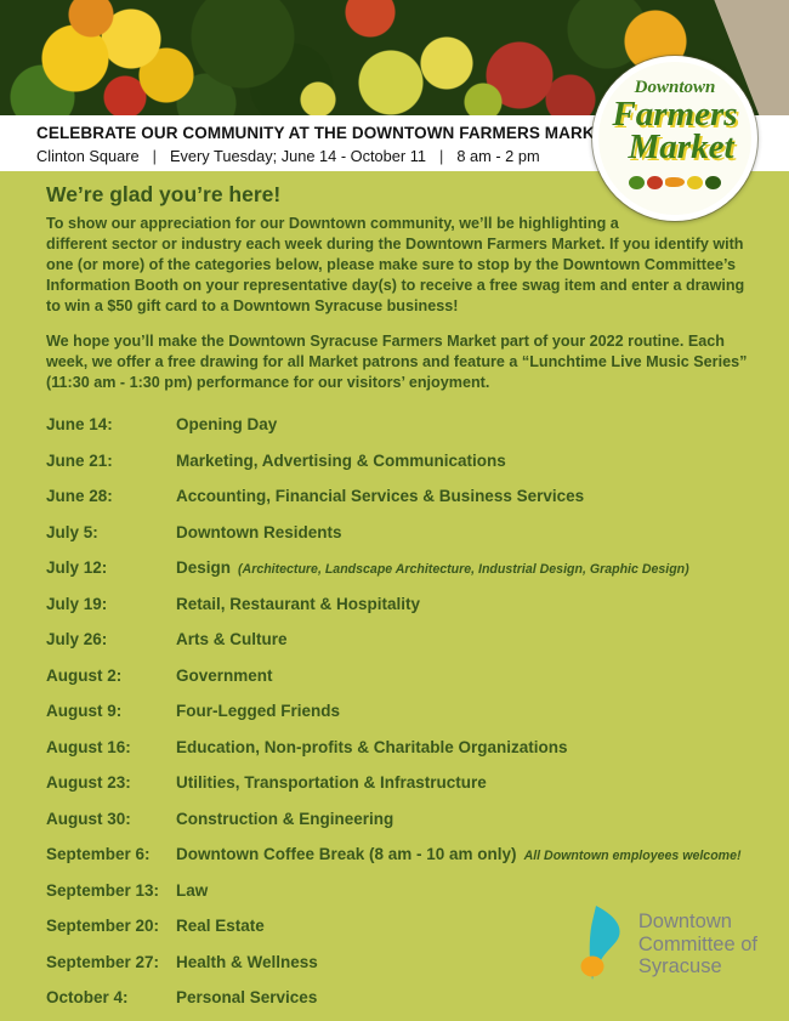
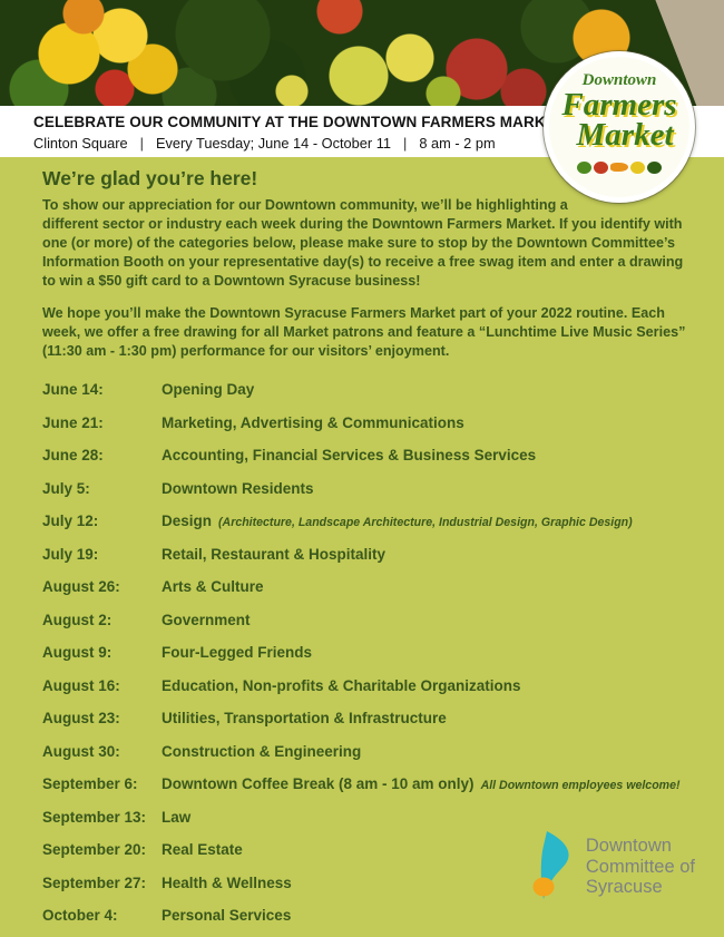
  CELEBRATE OUR COMMUNITY AT THE DOWNTOWN FARMERS MARK
  Clinton Square | Every Tuesday; June 14 - October 11 | 8 am - 2 pm
  Downtown
  Farmers
  Market
  We’re glad you’re here!
  To show our appreciation for our Downtown community, we’ll be highlighting a different sector or industry each week during the Downtown Farmers Market. If you identify with one (or more) of the categories below, please make sure to stop by the Downtown Committee’s Information Booth on your representative day(s) to receive a free swag item and enter a drawing to win a $50 gift card to a Downtown Syracuse business!
  We hope you’ll make the Downtown Syracuse Farmers Market part of your 2022 routine. Each week, we offer a free drawing for all Market patrons and feature a “Lunchtime Live Music Series” (11:30 am - 1:30 pm) performance for our visitors’ enjoyment.
  June 14:
  Opening Day
  June 21:
  Marketing, Advertising & Communications
  June 28:
  Accounting, Financial Services & Business Services
  July 5:
  Downtown Residents
  July 12:
  Design (Architecture, Landscape Architecture, Industrial Design, Graphic Design)
  July 19:
  Retail, Restaurant & Hospitality
- July 26:
+ August 26:
  Arts & Culture
  August 2:
  Government
  August 9:
  Four-Legged Friends
  August 16:
  Education, Non-profits & Charitable Organizations
  August 23:
  Utilities, Transportation & Infrastructure
  August 30:
  Construction & Engineering
  September 6:
  Downtown Coffee Break (8 am - 10 am only) All Downtown employees welcome!
  September 13:
  Law
  September 20:
  Real Estate
  September 27:
  Health & Wellness
  October 4:
  Personal Services
  Downtown
  Committee of
  Syracuse
